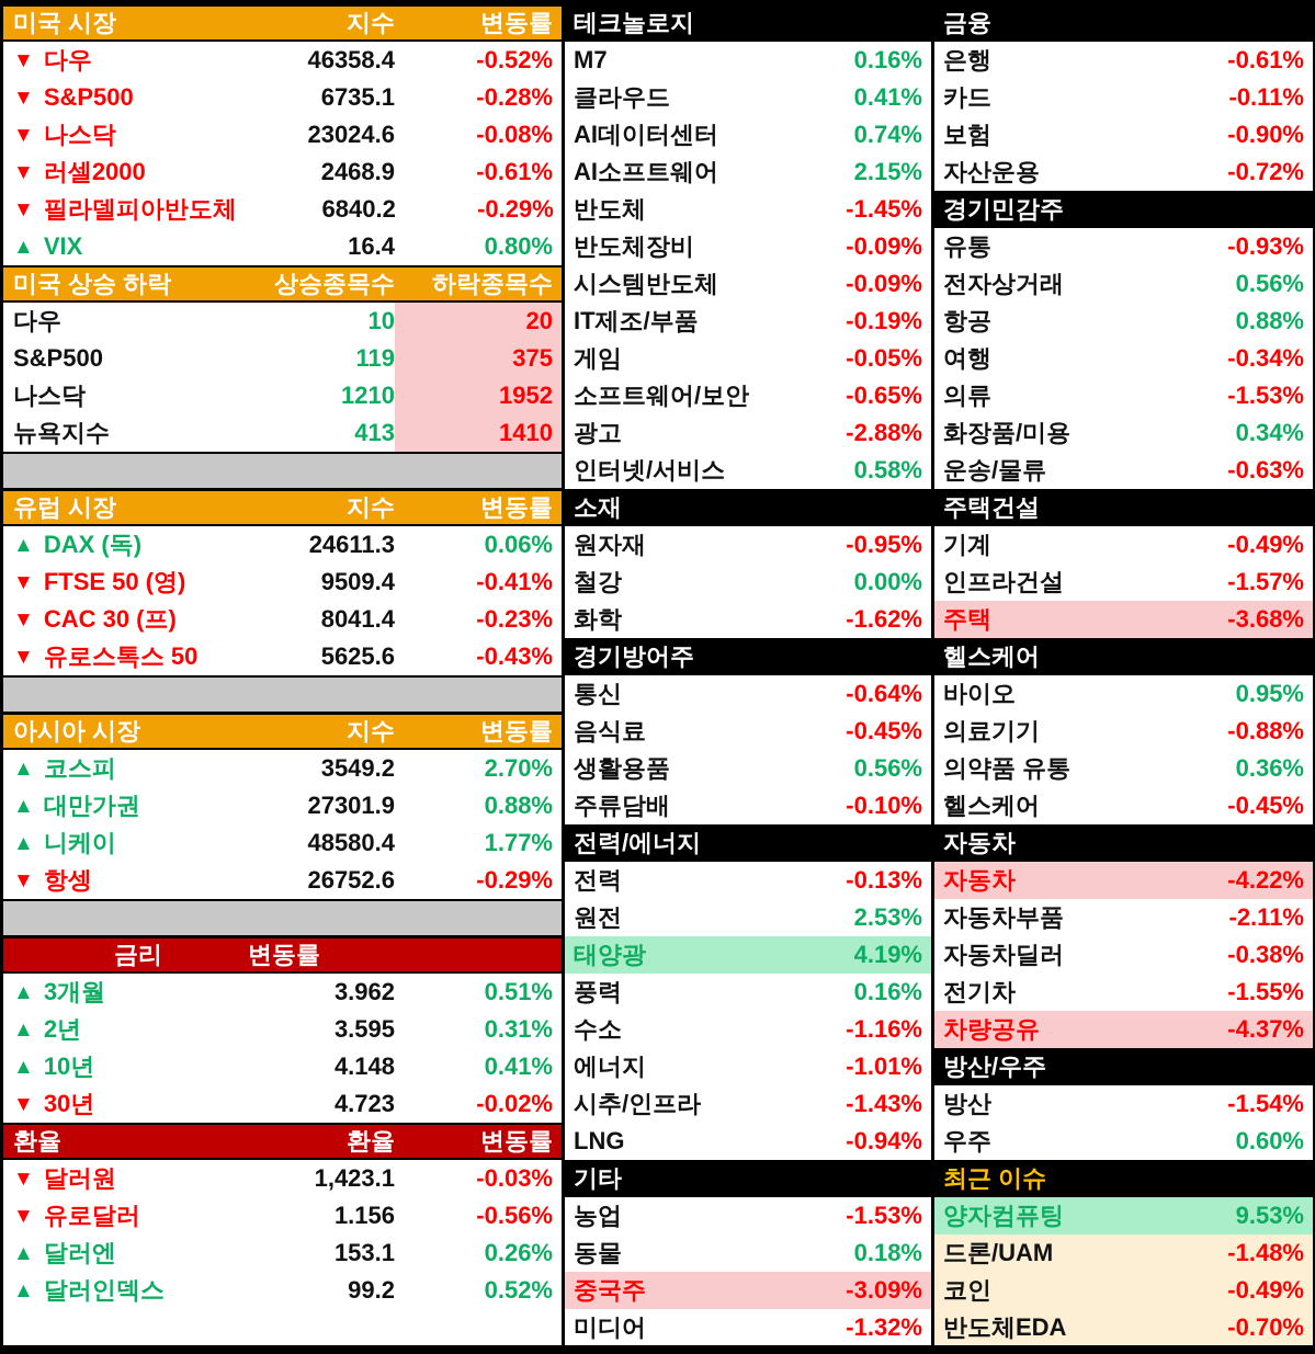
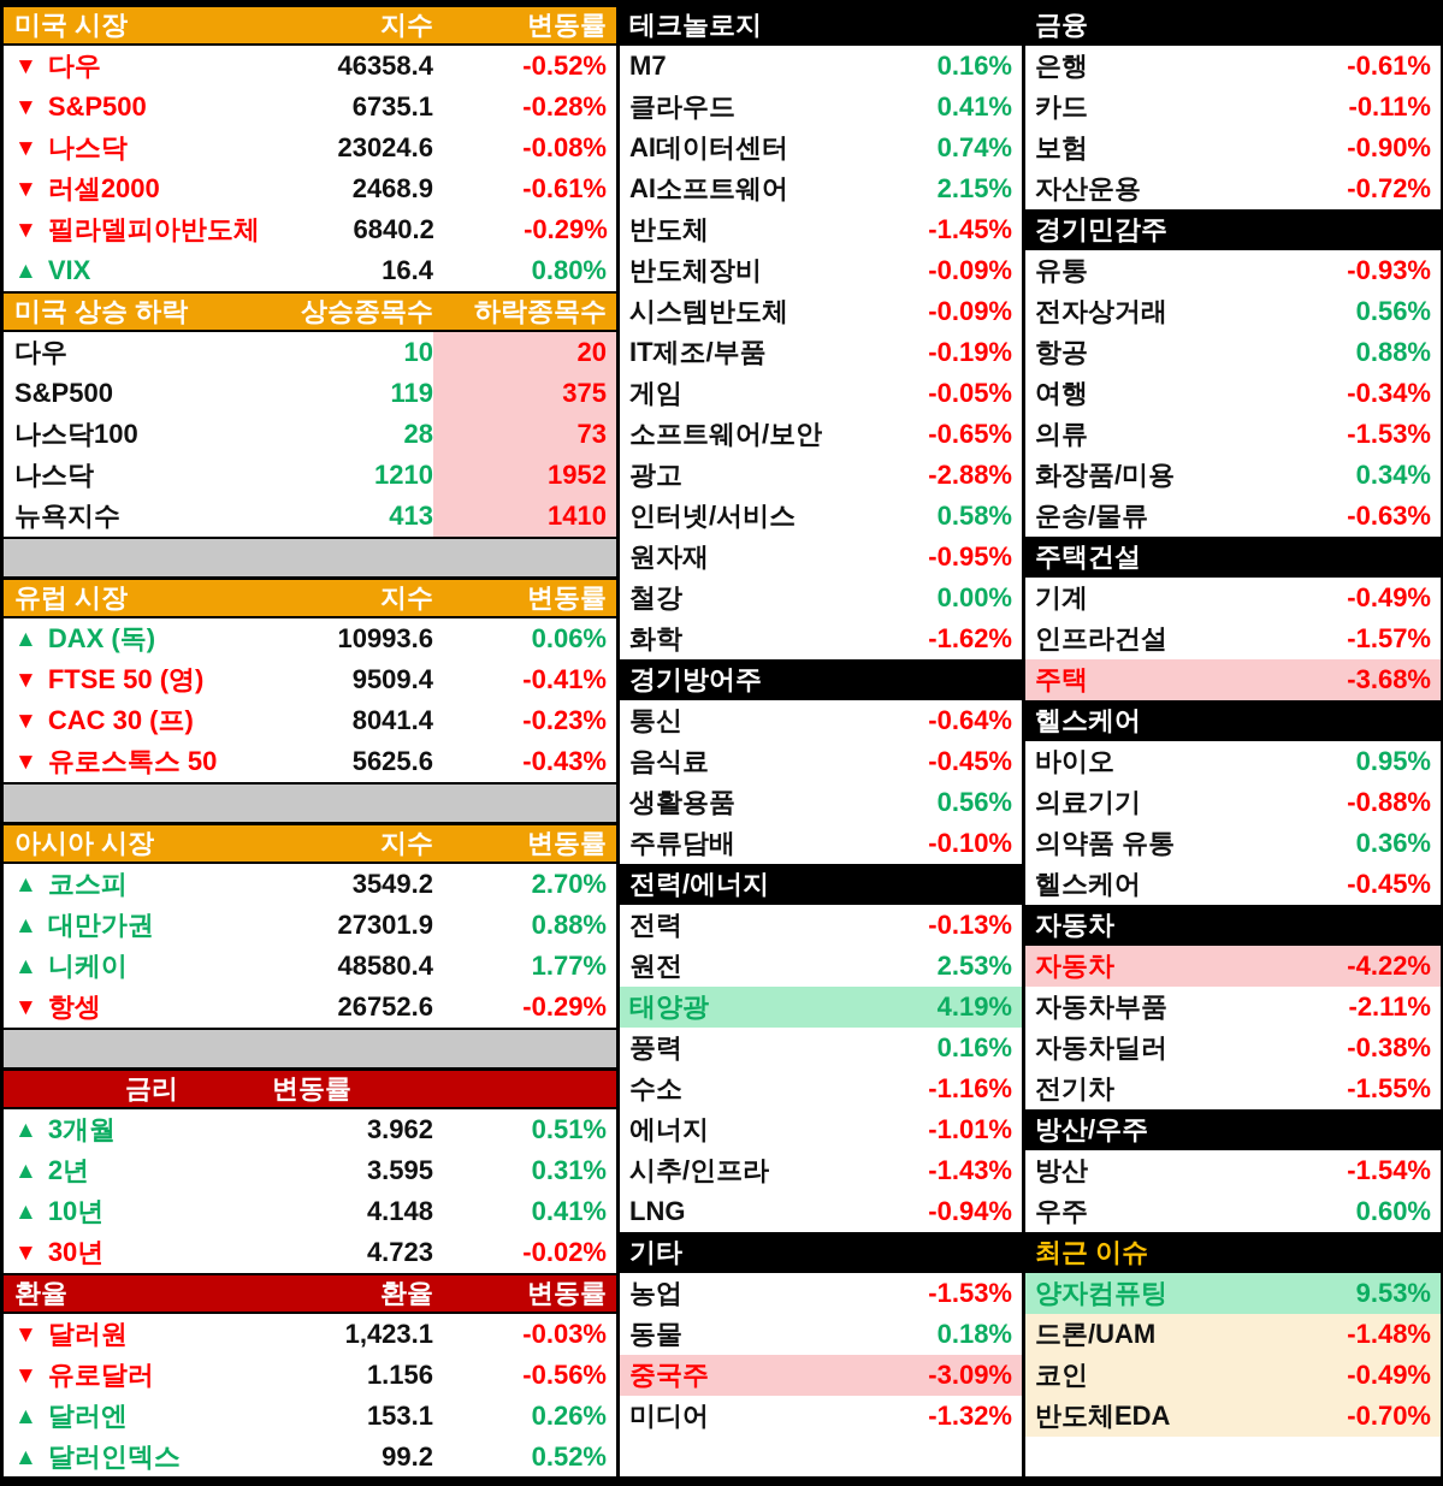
  미국 시장
  지수
  변동률
  ▼
  다우
  46358.4
  -0.52%
  ▼
  S&P500
  6735.1
  -0.28%
  ▼
  나스닥
  23024.6
  -0.08%
  ▼
  러셀2000
  2468.9
  -0.61%
  ▼
  필라델피아반도체
  6840.2
  -0.29%
  ▲
  VIX
  16.4
  0.80%
  미국 상승 하락
  상승종목수
  하락종목수
  다우
  10
  20
  S&P500
  119
  375
+ 나스닥100
+ 28
+ 73
  나스닥
  1210
  1952
  뉴욕지수
  413
  1410
  유럽 시장
  지수
  변동률
  ▲
  DAX (독)
- 24611.3
+ 10993.6
  0.06%
  ▼
  FTSE 50 (영)
  9509.4
  -0.41%
  ▼
  CAC 30 (프)
  8041.4
  -0.23%
  ▼
  유로스톡스 50
  5625.6
  -0.43%
  아시아 시장
  지수
  변동률
  ▲
  코스피
  3549.2
  2.70%
  ▲
  대만가권
  27301.9
  0.88%
  ▲
  니케이
  48580.4
  1.77%
  ▼
  항셍
  26752.6
  -0.29%
  금리
  변동률
  ▲
  3개월
  3.962
  0.51%
  ▲
  2년
  3.595
  0.31%
  ▲
  10년
  4.148
  0.41%
  ▼
  30년
  4.723
  -0.02%
  환율
  환율
  변동률
  ▼
  달러원
  1,423.1
  -0.03%
  ▼
  유로달러
  1.156
  -0.56%
  ▲
  달러엔
  153.1
  0.26%
  ▲
  달러인덱스
  99.2
  0.52%
  테크놀로지
  M7
  0.16%
  클라우드
  0.41%
  AI데이터센터
  0.74%
  AI소프트웨어
  2.15%
  반도체
  -1.45%
  반도체장비
  -0.09%
  시스템반도체
  -0.09%
  IT제조/부품
  -0.19%
  게임
  -0.05%
  소프트웨어/보안
  -0.65%
  광고
  -2.88%
  인터넷/서비스
  0.58%
- 소재
  원자재
  -0.95%
  철강
  0.00%
  화학
  -1.62%
  경기방어주
  통신
  -0.64%
  음식료
  -0.45%
  생활용품
  0.56%
  주류담배
  -0.10%
  전력/에너지
  전력
  -0.13%
  원전
  2.53%
  태양광
  4.19%
  풍력
  0.16%
  수소
  -1.16%
  에너지
  -1.01%
  시추/인프라
  -1.43%
  LNG
  -0.94%
  기타
  농업
  -1.53%
  동물
  0.18%
  중국주
  -3.09%
  미디어
  -1.32%
  금융
  은행
  -0.61%
  카드
  -0.11%
  보험
  -0.90%
  자산운용
  -0.72%
  경기민감주
  유통
  -0.93%
  전자상거래
  0.56%
  항공
  0.88%
  여행
  -0.34%
  의류
  -1.53%
  화장품/미용
  0.34%
  운송/물류
  -0.63%
  주택건설
  기계
  -0.49%
  인프라건설
  -1.57%
  주택
  -3.68%
  헬스케어
  바이오
  0.95%
  의료기기
  -0.88%
  의약품 유통
  0.36%
  헬스케어
  -0.45%
  자동차
  자동차
  -4.22%
  자동차부품
  -2.11%
  자동차딜러
  -0.38%
  전기차
  -1.55%
- 차량공유
- -4.37%
  방산/우주
  방산
  -1.54%
  우주
  0.60%
  최근 이슈
  양자컴퓨팅
  9.53%
  드론/UAM
  -1.48%
  코인
  -0.49%
  반도체EDA
  -0.70%
